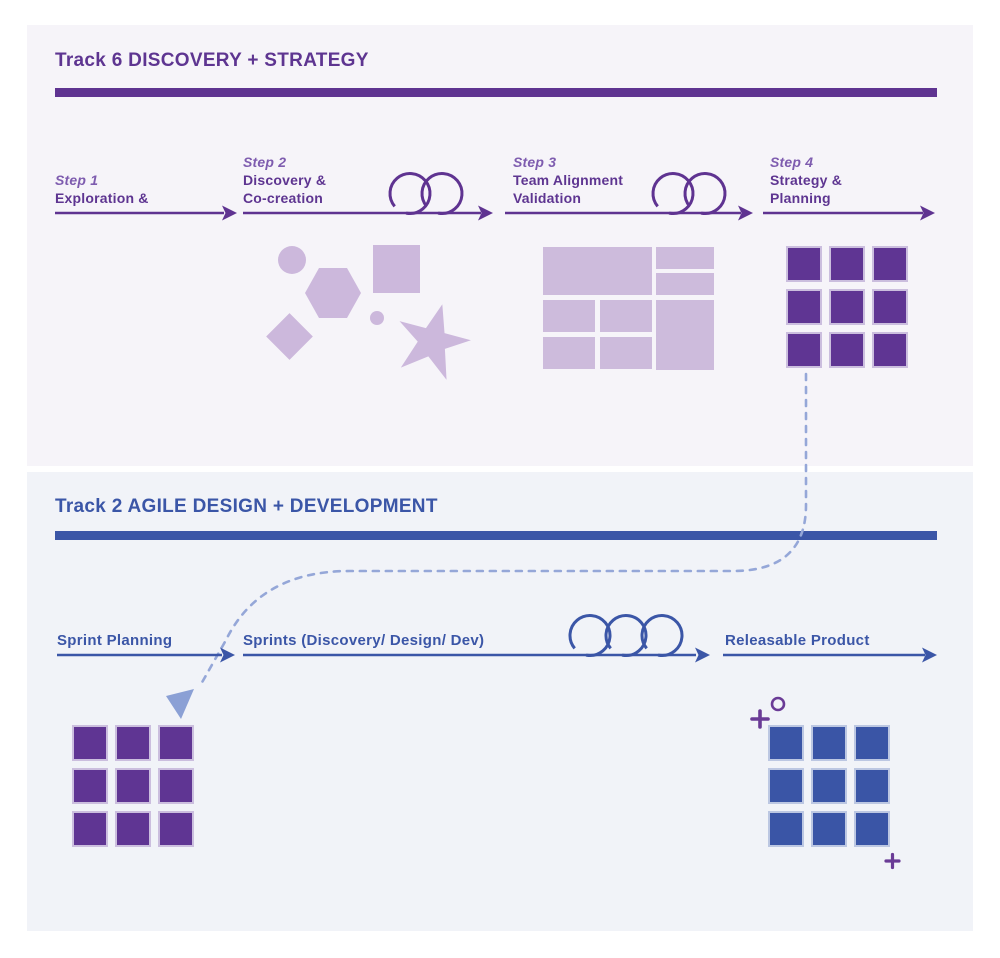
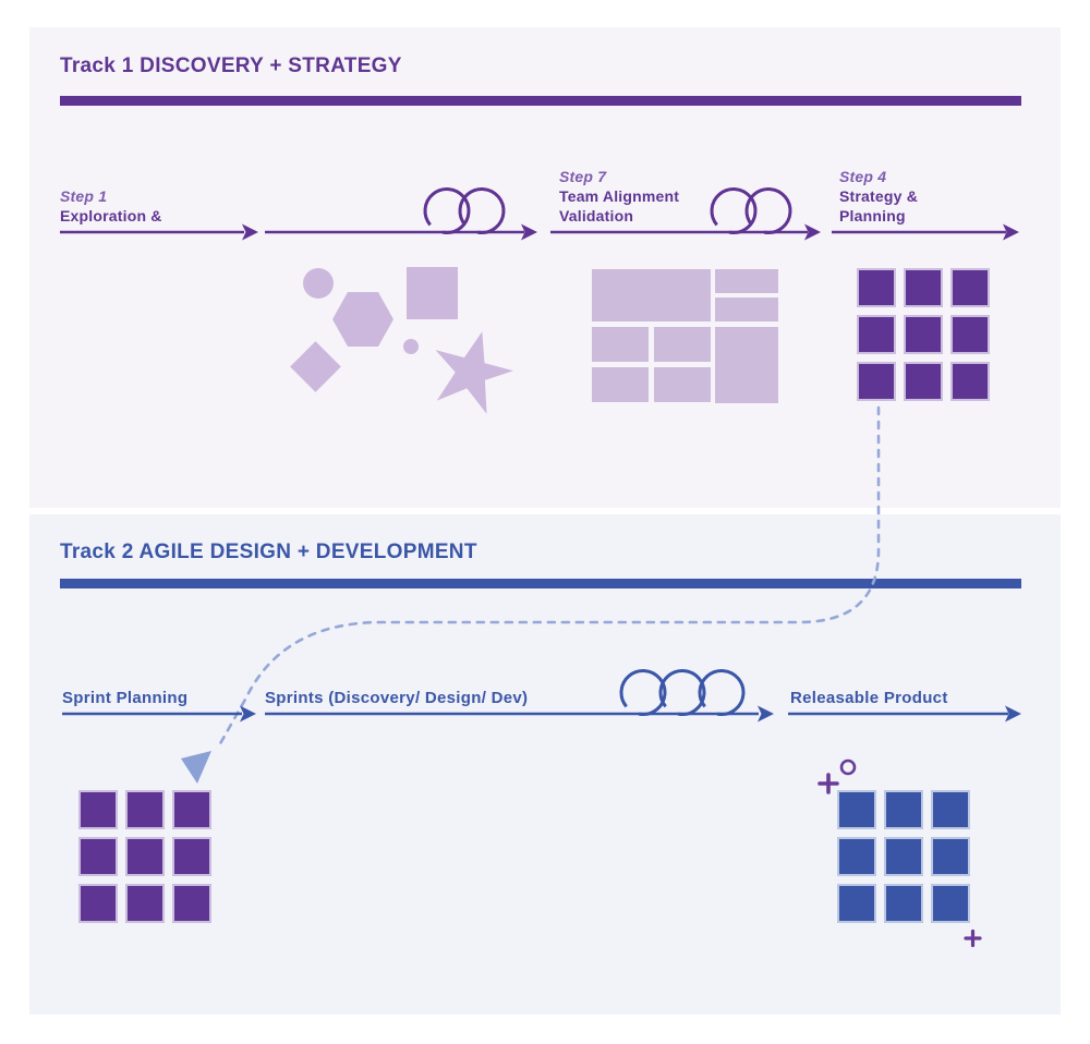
- Track 6 DISCOVERY + STRATEGY
+ Track 1 DISCOVERY + STRATEGY
  Track 2 AGILE DESIGN + DEVELOPMENT
  Step 1
  Exploration &
- Step 2
- Discovery &
- Co-creation
- Step 3
+ Step 7
  Team Alignment
  Validation
  Step 4
  Strategy &
  Planning
  Sprint Planning
  Sprints (Discovery/ Design/ Dev)
  Releasable Product
